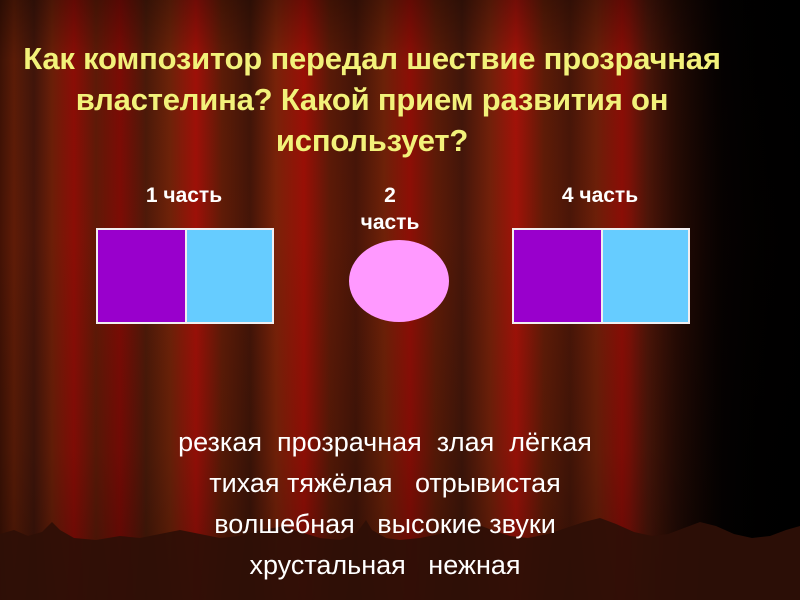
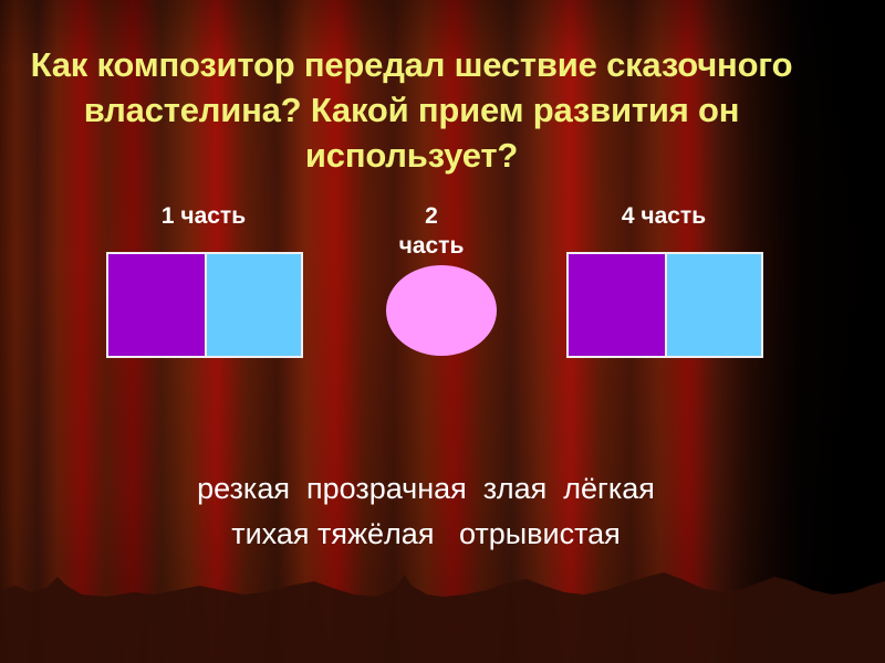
- Как композитор передал шествие прозрачная властелина? Какой прием развития он использует?
+ Как композитор передал шествие сказочного властелина? Какой прием развития он использует?
  1 часть
  2
  часть
  4 часть
  резкая прозрачная злая лёгкая
  тихая тяжёлая отрывистая
- волшебная высокие звуки
- хрустальная нежная
